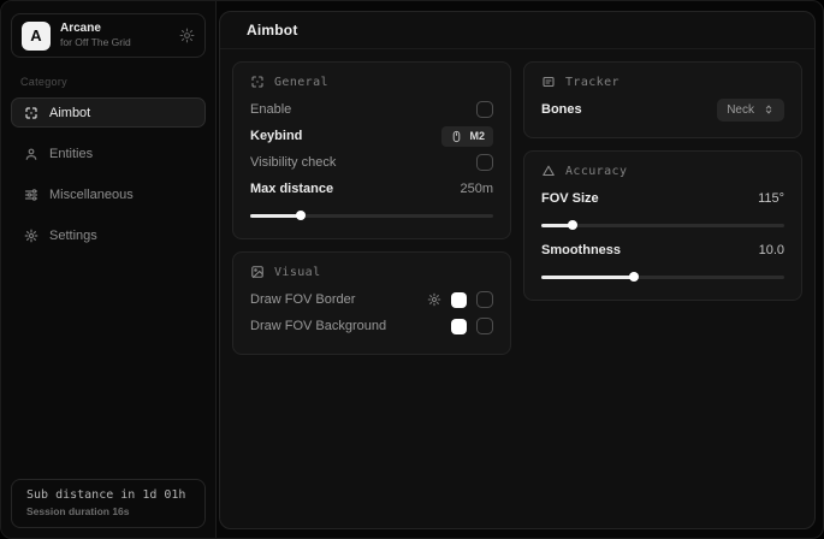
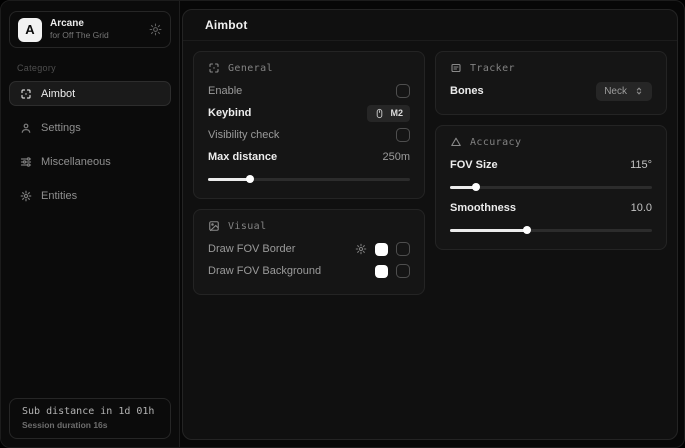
  A
  Arcane
  for Off The Grid
  Category
  Aimbot
- Entities
+ Settings
  Miscellaneous
- Settings
+ Entities
  Sub distance in 1d 01h
  Session duration 16s
  Aimbot
  General
  Enable
  Keybind
  M2
  Visibility check
  Max distance
  250m
  Visual
  Draw FOV Border
  Draw FOV Background
  Tracker
  Bones
  Neck
  Accuracy
  FOV Size
  115°
  Smoothness
  10.0
